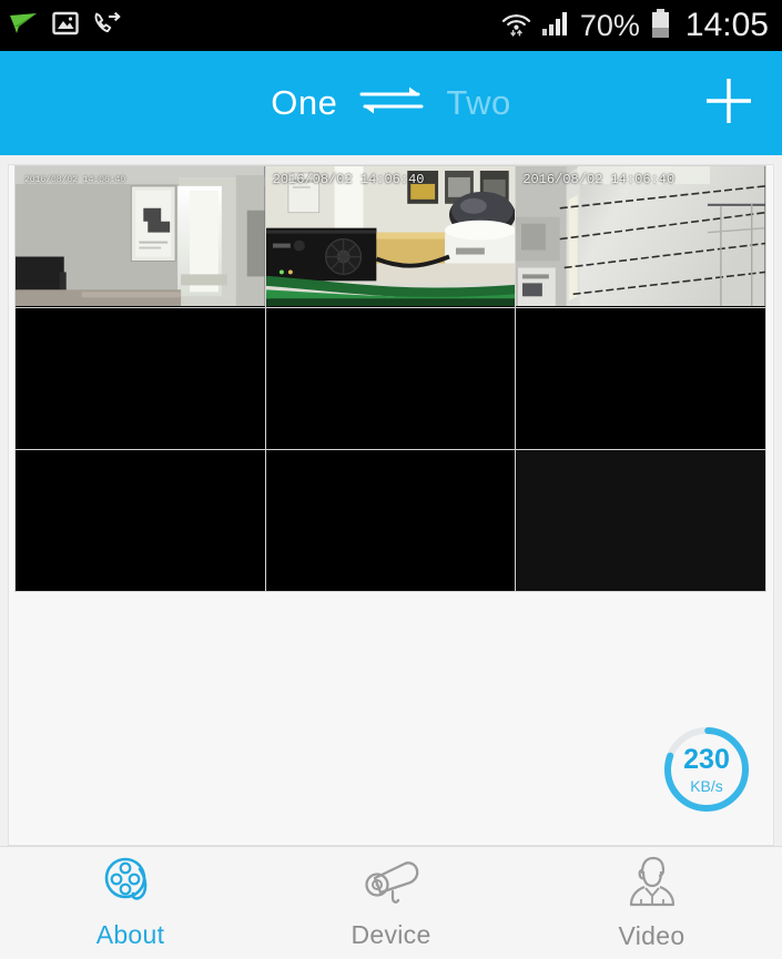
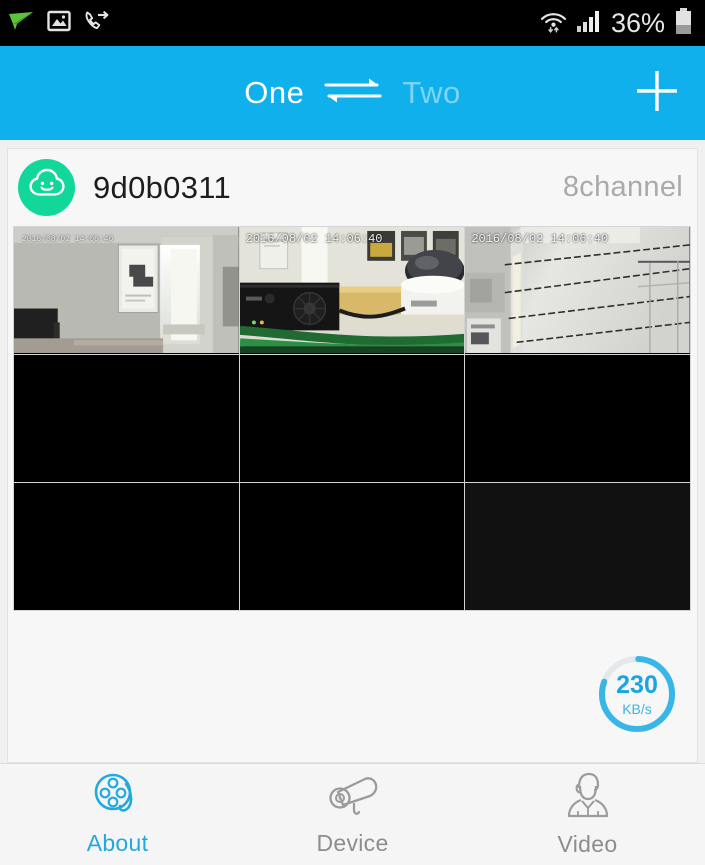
- 70%
+ 36%
- 14:05
  One
  Two
+ 9d0b0311
+ 8channel
  2016/08/02 14:06:40
  2016/08/02 14:06:40
  2016/08/02 14:06:40
  230
  KB/s
  About
  Device
  Video
